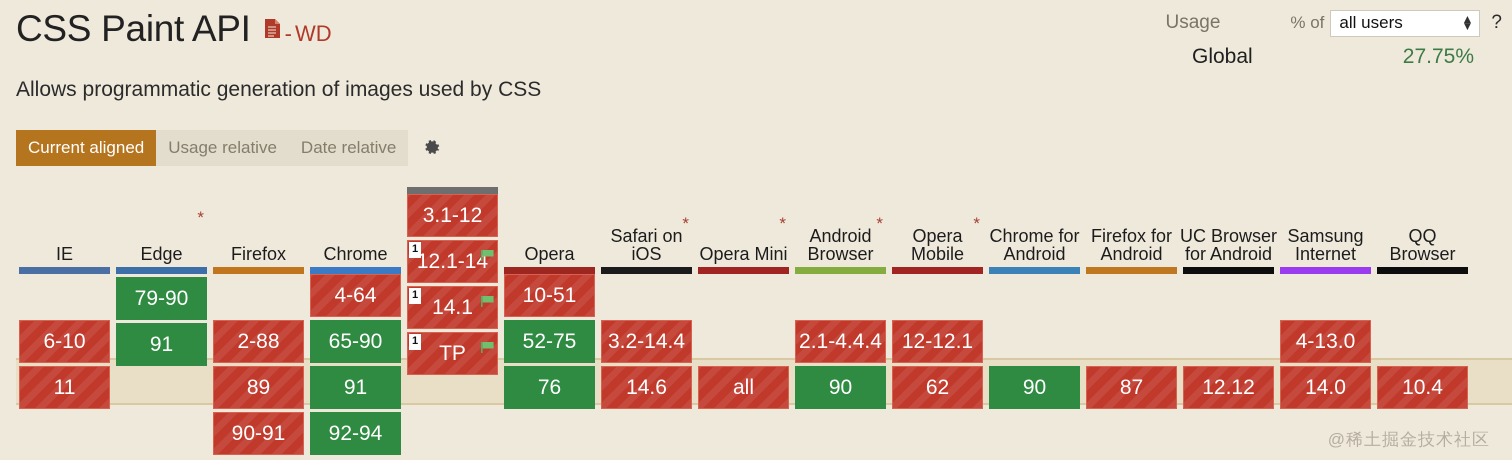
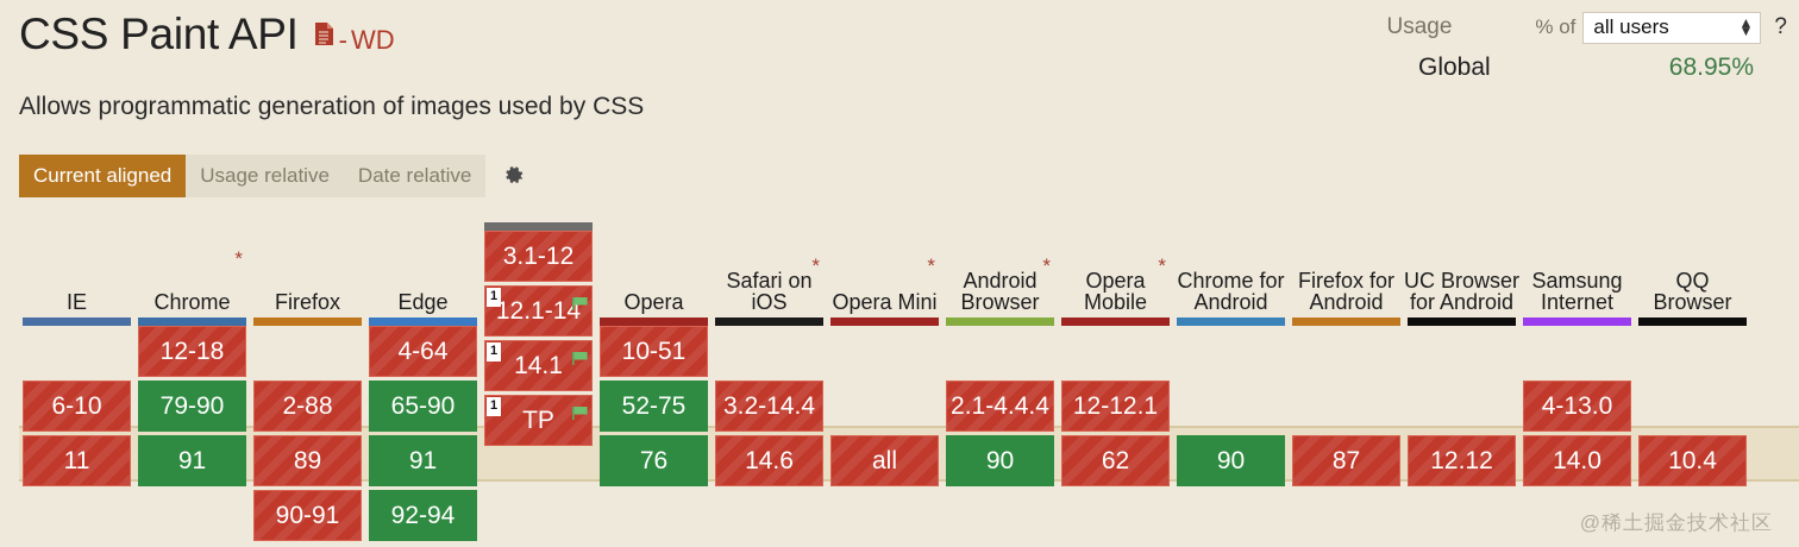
  CSS Paint API
  -
  WD
  Allows programmatic generation of images used by CSS
  Usage
  % of
  all users
  ▲
  ▼
  ?
  Global
- 27.75%
+ 68.95%
  Current aligned
  Usage relative
  Date relative
  IE
  6-10
  11
- Edge
+ Chrome
  *
+ 12-18
  79-90
  91
  Firefox
  2-88
  89
  90-91
- Chrome
+ Edge
  4-64
  65-90
  91
  92-94
  3.1-12
  1
  12.1-14
  1
  14.1
  1
  TP
  Opera
  10-51
  52-75
  76
  Safari on iOS
  *
  3.2-14.4
  14.6
  Opera Mini
  *
  all
  Android Browser
  *
  2.1-4.4.4
  90
  Opera Mobile
  *
  12-12.1
  62
  Chrome for Android
  90
  Firefox for Android
  87
  UC Browser for Android
  12.12
  Samsung Internet
  4-13.0
  14.0
  QQ Browser
  10.4
  @稀土掘金技术社区
